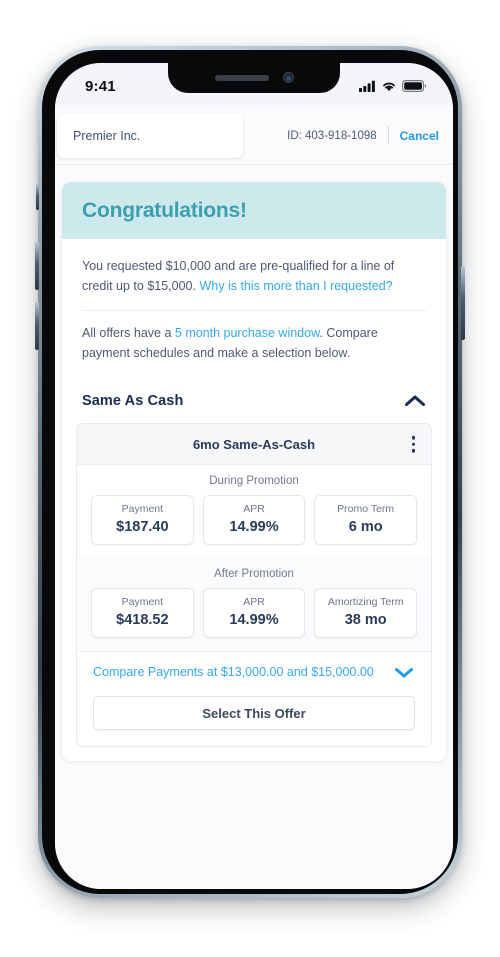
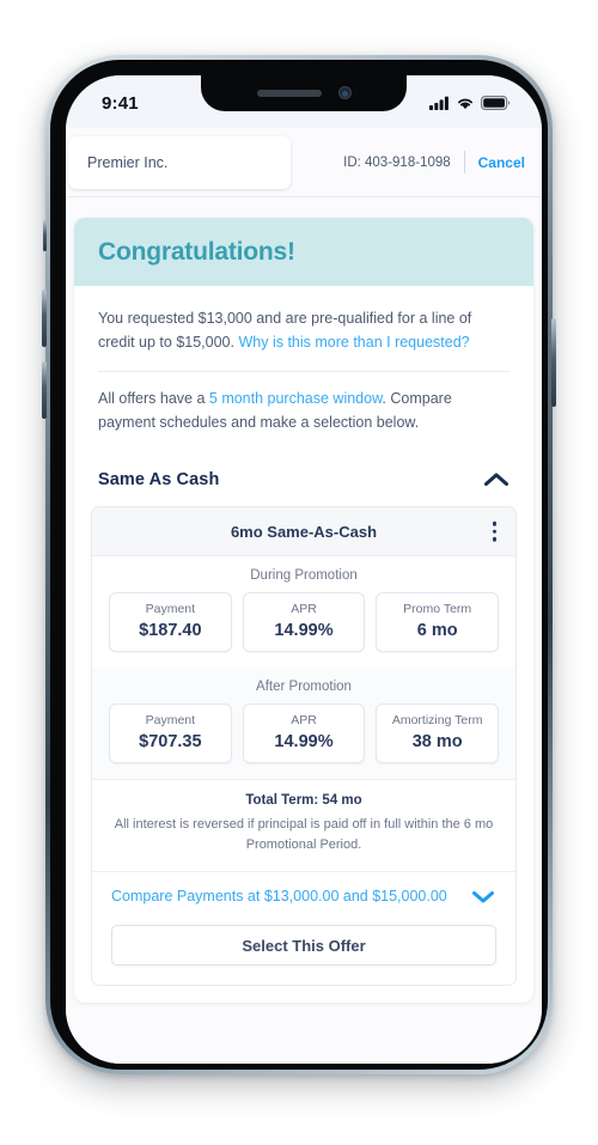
  9:41
  Premier Inc.
  ID: 403-918-1098
  Cancel
  Congratulations!
- You requested $10,000 and are pre-qualified for a line of credit up to $15,000. Why is this more than I requested?
+ You requested $13,000 and are pre-qualified for a line of credit up to $15,000. Why is this more than I requested?
  All offers have a 5 month purchase window. Compare payment schedules and make a selection below.
  Same As Cash
  6mo Same-As-Cash
  During Promotion
  Payment
  $187.40
  APR
  14.99%
  Promo Term
  6 mo
  After Promotion
  Payment
- $418.52
+ $707.35
  APR
  14.99%
  Amortizing Term
  38 mo
+ Total Term: 54 mo
+ All interest is reversed if principal is paid off in full within the 6 mo Promotional Period.
  Compare Payments at $13,000.00 and $15,000.00
  Select This Offer
